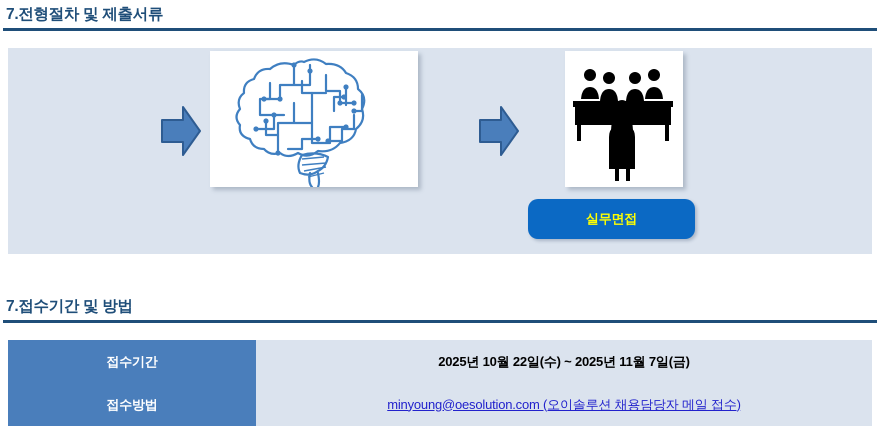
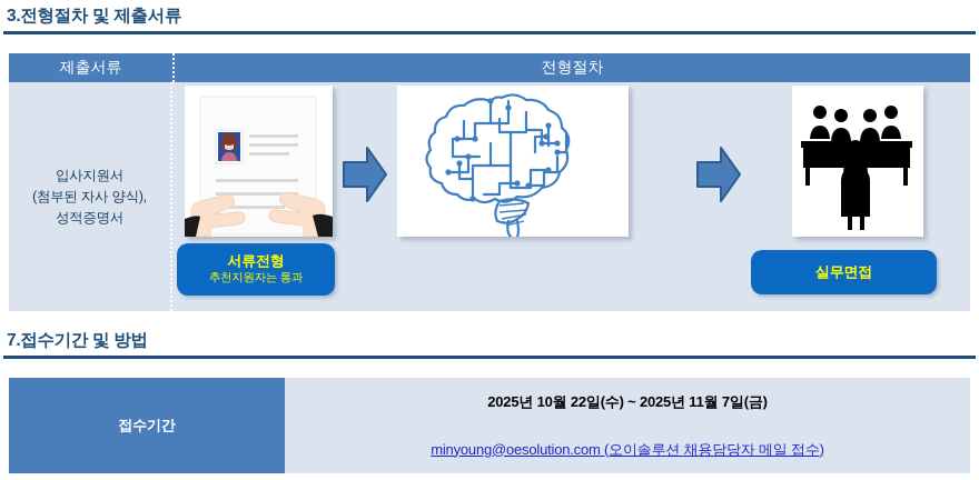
- 7.전형절차 및 제출서류
+ 3.전형절차 및 제출서류
+ 제출서류
+ 전형절차
+ 입사지원서
+ (첨부된 자사 양식),
+ 성적증명서
+ 서류전형
+ 추천지원자는 통과
  실무면접
  7.접수기간 및 방법
  접수기간
- 접수방법
  2025년 10월 22일(수) ~ 2025년 11월 7일(금)
  minyoung@oesolution.com (오이솔루션 채용담당자 메일 접수)
